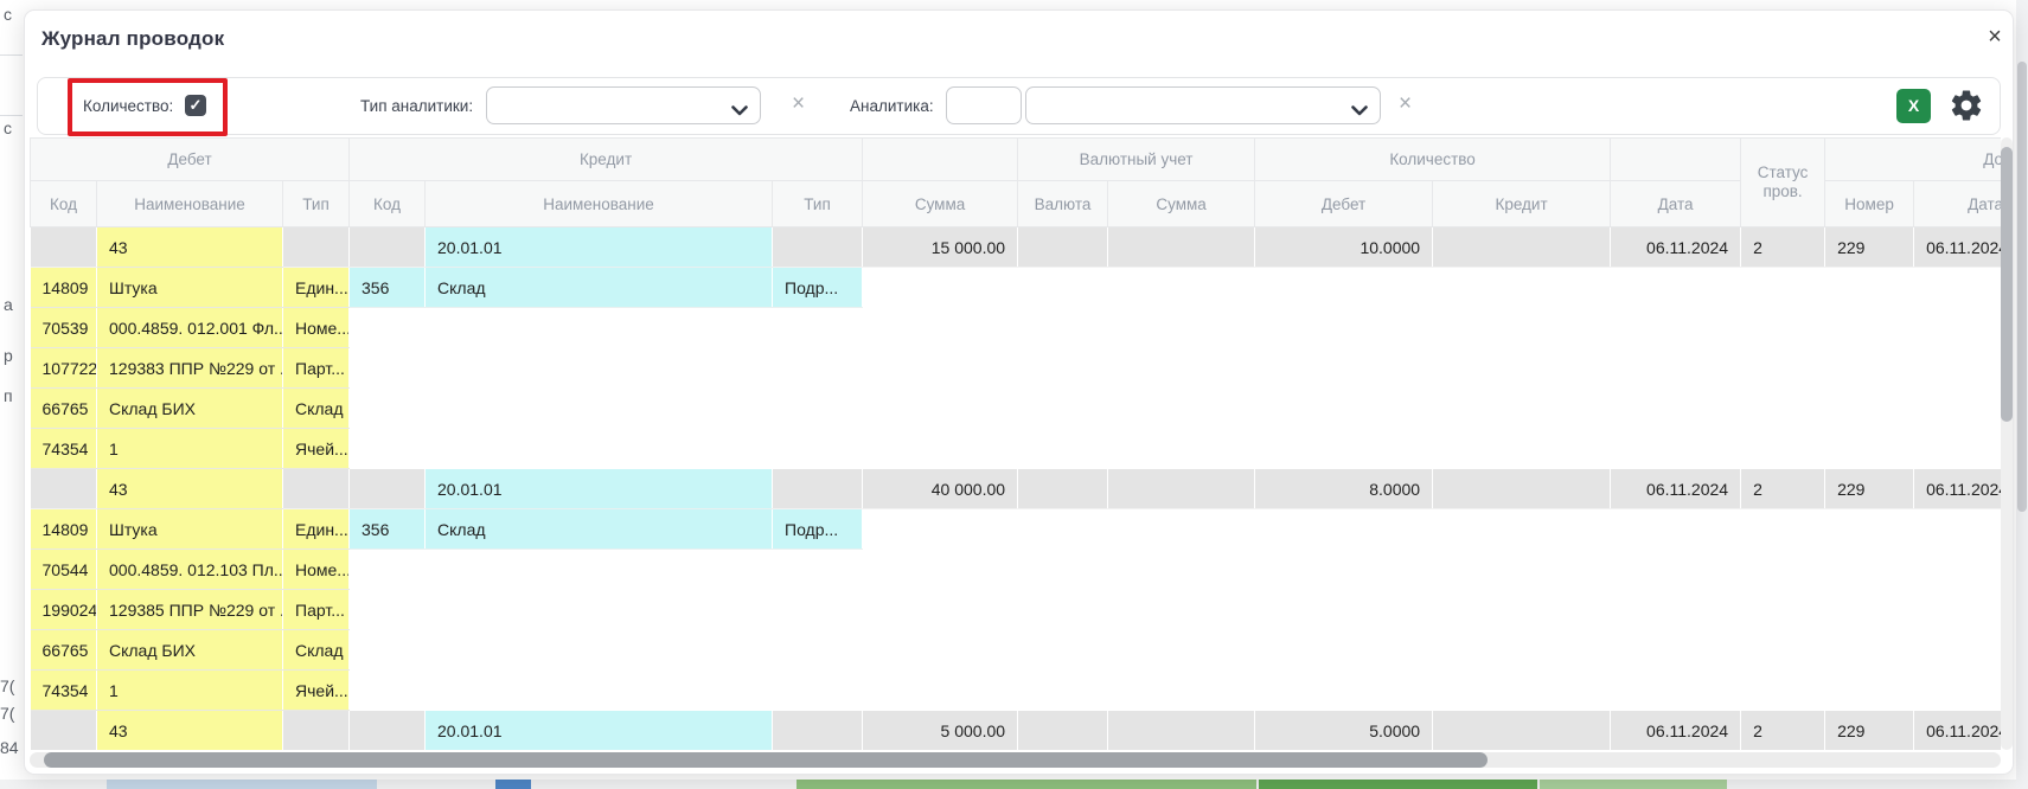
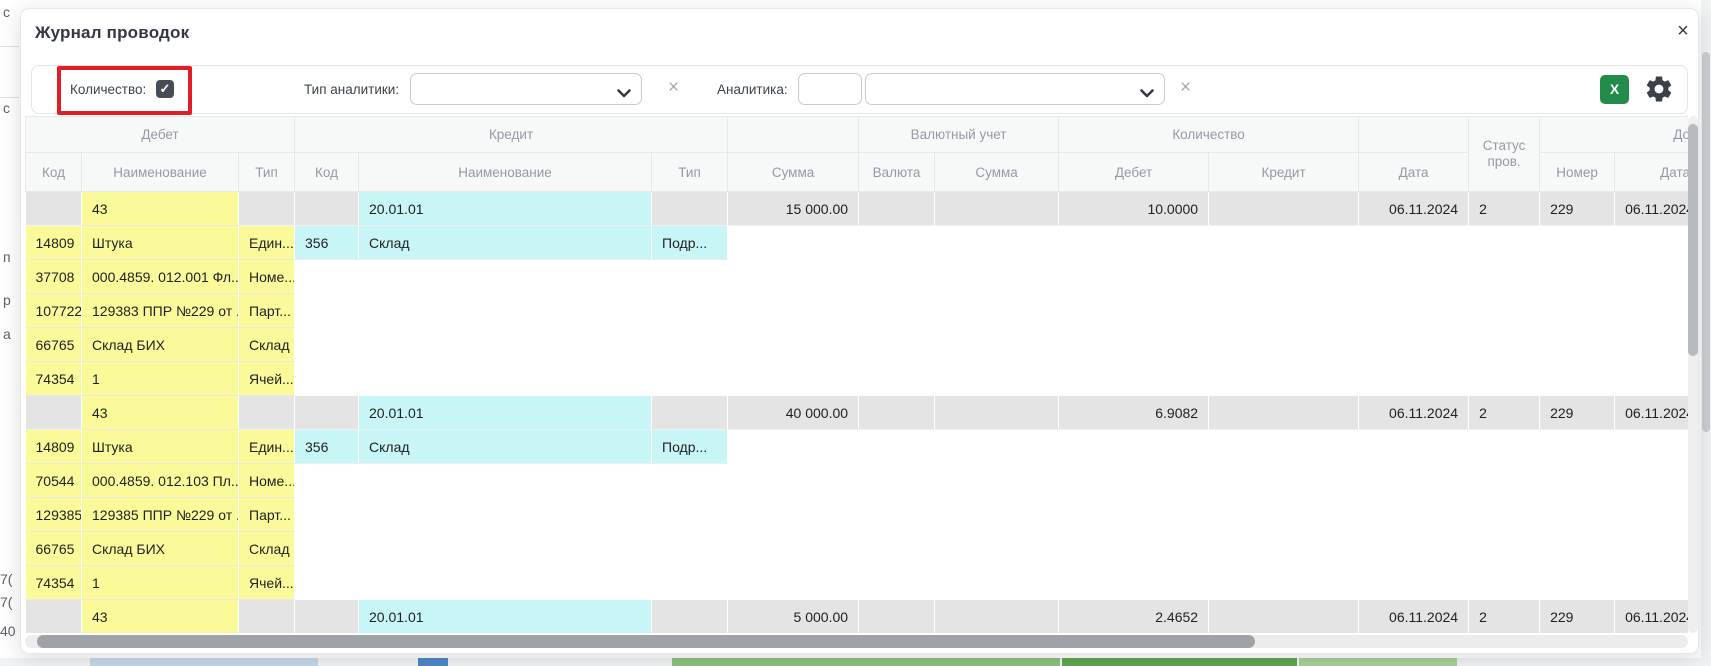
  с
  с
- а
+ п
  р
- п
+ а
  7(
  7(
- 84
+ 40
  Журнал проводок
  ×
  Количество:
  ✓
  Тип аналитики:
  ×
  Аналитика:
  ×
  X
  Дебет	Кредит		Валютный учет	Количество		Статус пров.	До
  Код	Наименование	Тип	Код	Наименование	Тип	Сумма	Валюта	Сумма	Дебет	Кредит	Дата	Номер	Дата
  	43			20.01.01		15 000.00			10.0000		06.11.2024	2	229	06.11.202
  14809	Штука	Един...	356	Склад	Подр...
- 70539	000.4859. 012.001 Фл..	Номе..
+ 37708	000.4859. 012.001 Фл..	Номе..
  107722	129383 ППР №229 от .	Парт...
  66765	Склад БИХ	Склад
  74354	1	Ячей...
- 	43			20.01.01		40 000.00			8.0000		06.11.2024	2	229	06.11.202
+ 	43			20.01.01		40 000.00			6.9082		06.11.2024	2	229	06.11.202
  14809	Штука	Един...	356	Склад	Подр...
  70544	000.4859. 012.103 Пл..	Номе..
- 199024	129385 ППР №229 от .	Парт...
+ 129385	129385 ППР №229 от .	Парт...
  66765	Склад БИХ	Склад
  74354	1	Ячей...
- 	43			20.01.01		5 000.00			5.0000		06.11.2024	2	229	06.11.202
+ 	43			20.01.01		5 000.00			2.4652		06.11.2024	2	229	06.11.202
